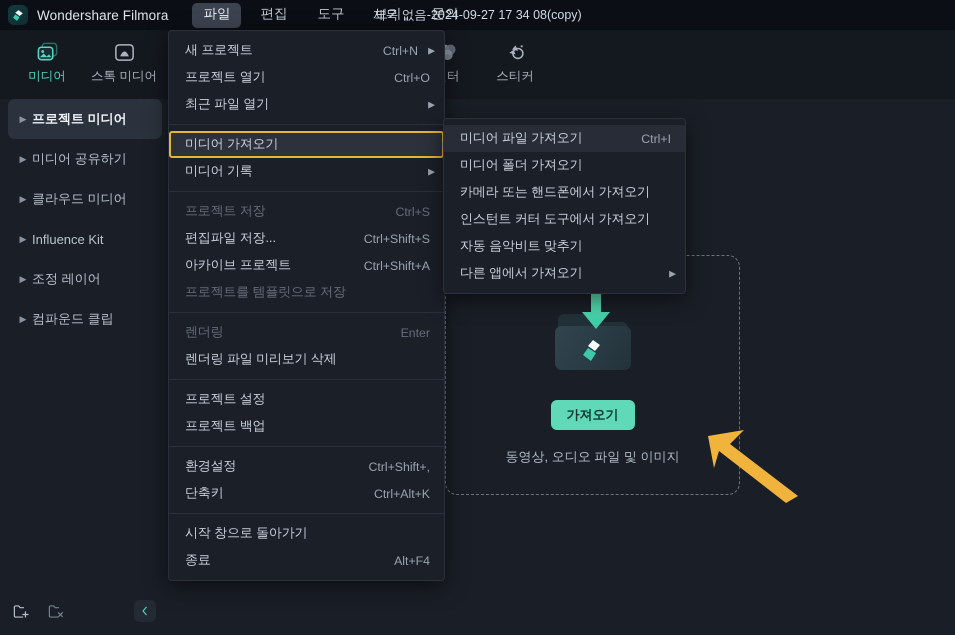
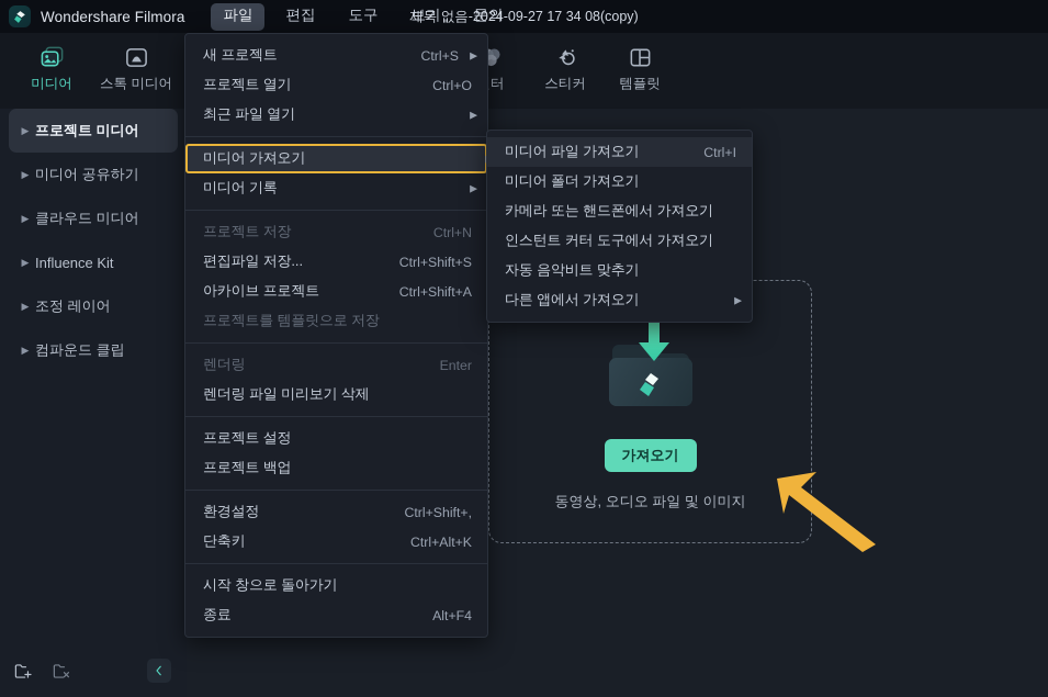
  Wondershare Filmora
  파일
  편집
  도구
  보기
  문의
  제목 없음-2024-09-27 17 34 08(copy)
  미디어
  스톡 미디어
  스티커
+ 템플릿
  ▶
  프로젝트 미디어
  ▶
  미디어 공유하기
  ▶
  클라우드 미디어
  ▶
  Influence Kit
  ▶
  조정 레이어
  ▶
  컴파운드 클립
  가져오기
  동영상, 오디오 파일 및 이미지
  새 프로젝트
- Ctrl+N
+ Ctrl+S
  ▶
  프로젝트 열기
  Ctrl+O
  최근 파일 열기
  ▶
  미디어 가져오기
  미디어 기록
  ▶
  프로젝트 저장
- Ctrl+S
+ Ctrl+N
  편집파일 저장...
  Ctrl+Shift+S
  아카이브 프로젝트
  Ctrl+Shift+A
  프로젝트를 템플릿으로 저장
  렌더링
  Enter
  렌더링 파일 미리보기 삭제
  프로젝트 설정
  프로젝트 백업
  환경설정
  Ctrl+Shift+,
  단축키
  Ctrl+Alt+K
  시작 창으로 돌아가기
  종료
  Alt+F4
  미디어 파일 가져오기
  Ctrl+I
  미디어 폴더 가져오기
  카메라 또는 핸드폰에서 가져오기
  인스턴트 커터 도구에서 가져오기
  자동 음악비트 맞추기
  다른 앱에서 가져오기
  ▶
